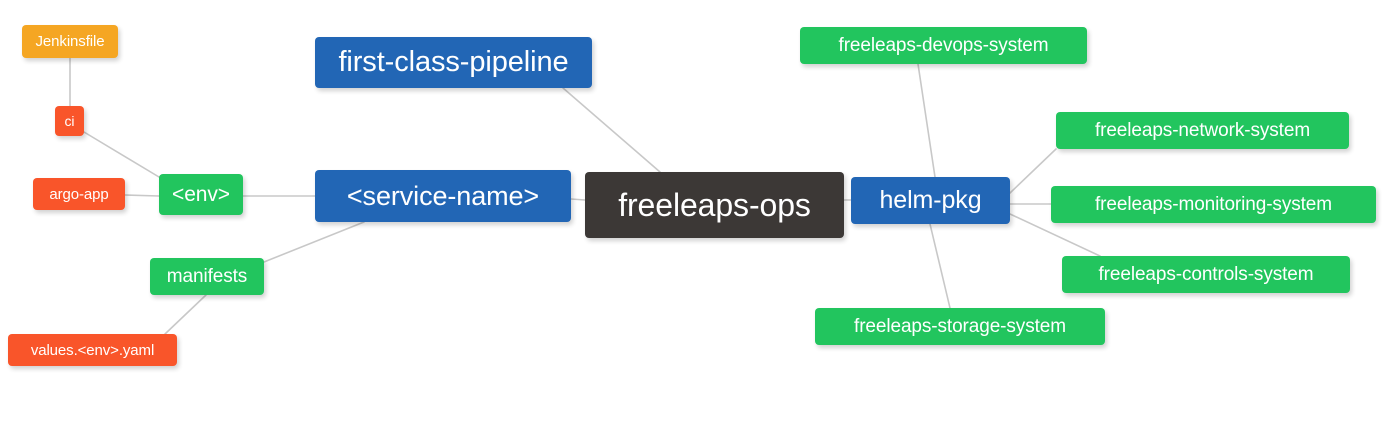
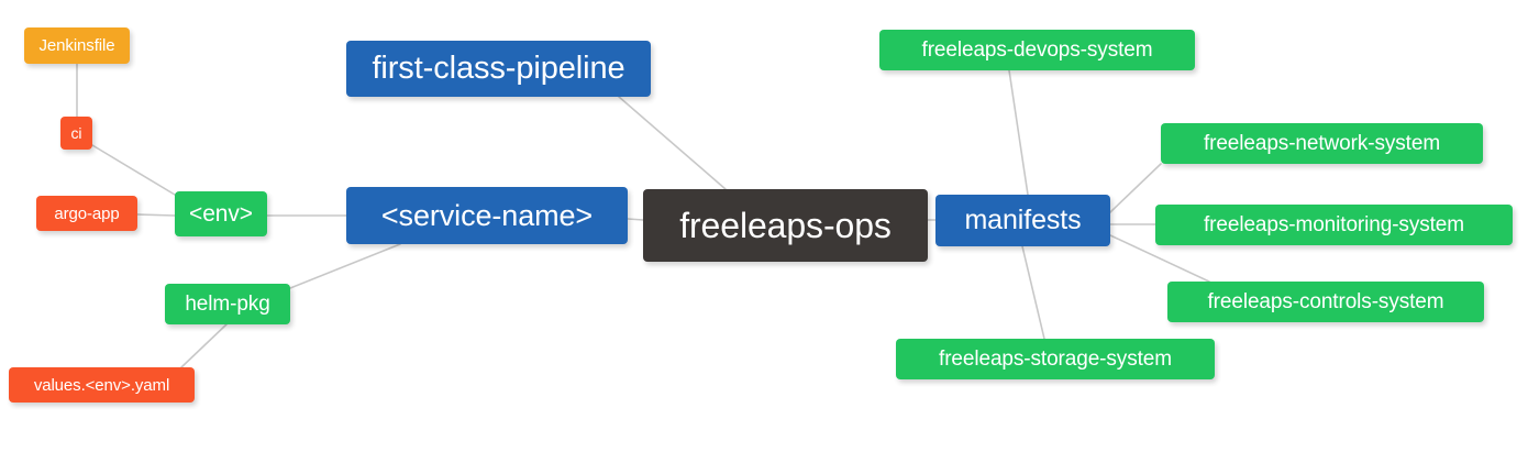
  Jenkinsfile
  ci
  argo-app
  <env>
- manifests
+ helm-pkg
  values.<env>.yaml
  first-class-pipeline
  <service-name>
  freeleaps-ops
- helm-pkg
+ manifests
  freeleaps-devops-system
  freeleaps-network-system
  freeleaps-monitoring-system
  freeleaps-controls-system
  freeleaps-storage-system
